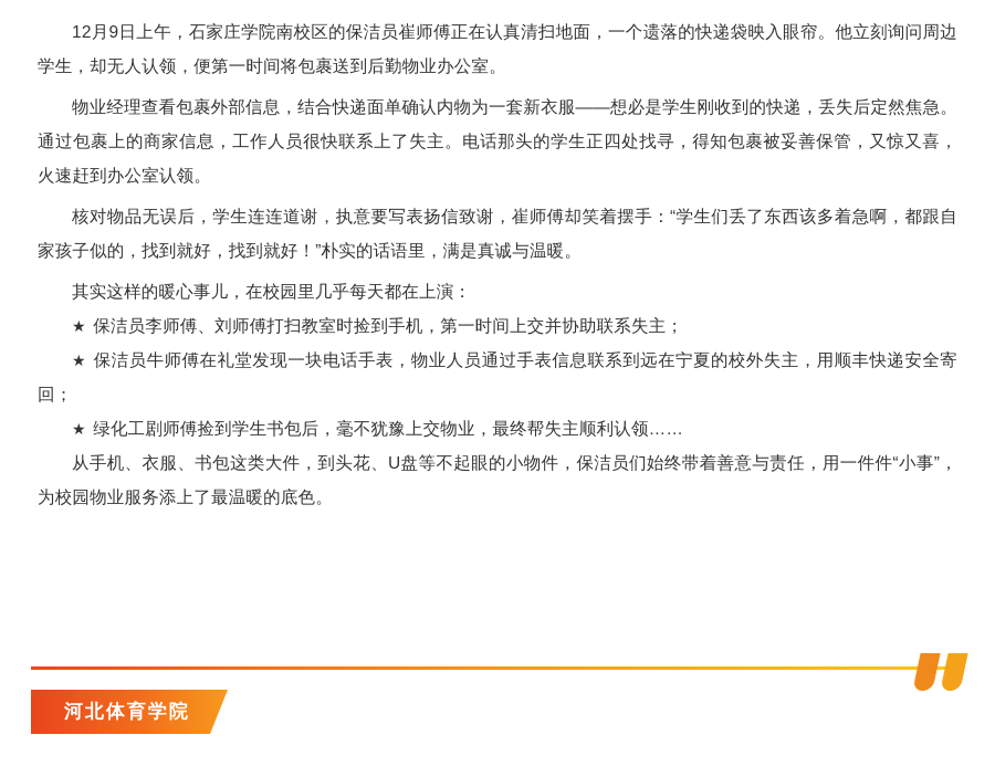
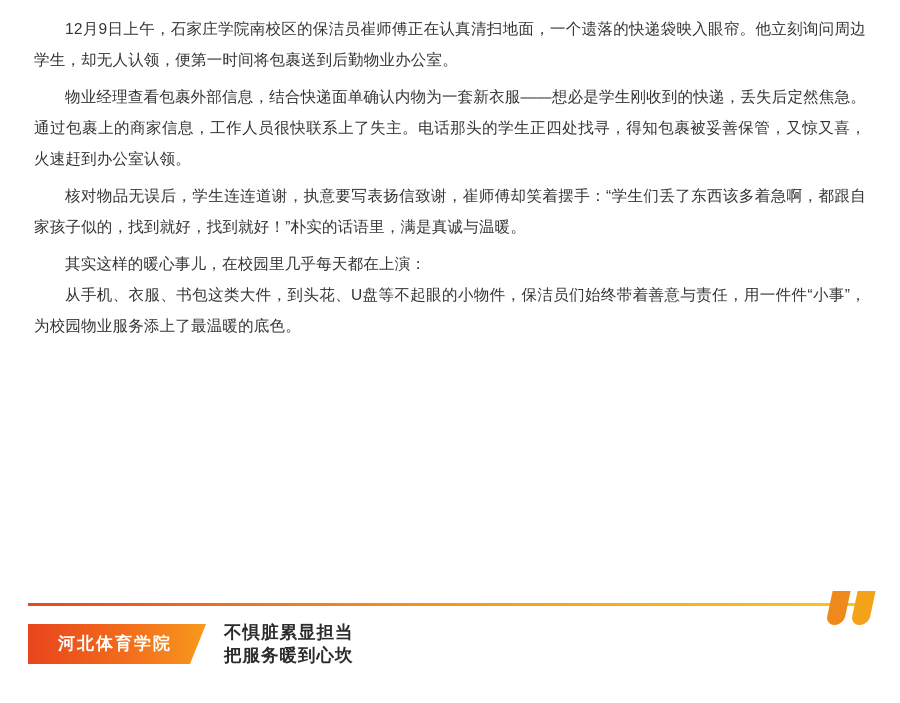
  12月9日上午，石家庄学院南校区的保洁员崔师傅正在认真清扫地面，一个遗落的快递袋映入眼帘。他立刻询问周边学生，却无人认领，便第一时间将包裹送到后勤物业办公室。
  物业经理查看包裹外部信息，结合快递面单确认内物为一套新衣服——想必是学生刚收到的快递，丢失后定然焦急。通过包裹上的商家信息，工作人员很快联系上了失主。电话那头的学生正四处找寻，得知包裹被妥善保管，又惊又喜，火速赶到办公室认领。
  核对物品无误后，学生连连道谢，执意要写表扬信致谢，崔师傅却笑着摆手：“学生们丢了东西该多着急啊，都跟自家孩子似的，找到就好，找到就好！”朴实的话语里，满是真诚与温暖。
  其实这样的暖心事儿，在校园里几乎每天都在上演：
- ★ 保洁员李师傅、刘师傅打扫教室时捡到手机，第一时间上交并协助联系失主；
- ★ 保洁员牛师傅在礼堂发现一块电话手表，物业人员通过手表信息联系到远在宁夏的校外失主，用顺丰快递安全寄回；
- ★ 绿化工剧师傅捡到学生书包后，毫不犹豫上交物业，最终帮失主顺利认领……
  从手机、衣服、书包这类大件，到头花、U盘等不起眼的小物件，保洁员们始终带着善意与责任，用一件件“小事”，为校园物业服务添上了最温暖的底色。
  河北体育学院
+ 不惧脏累显担当
+ 把服务暖到心坎
